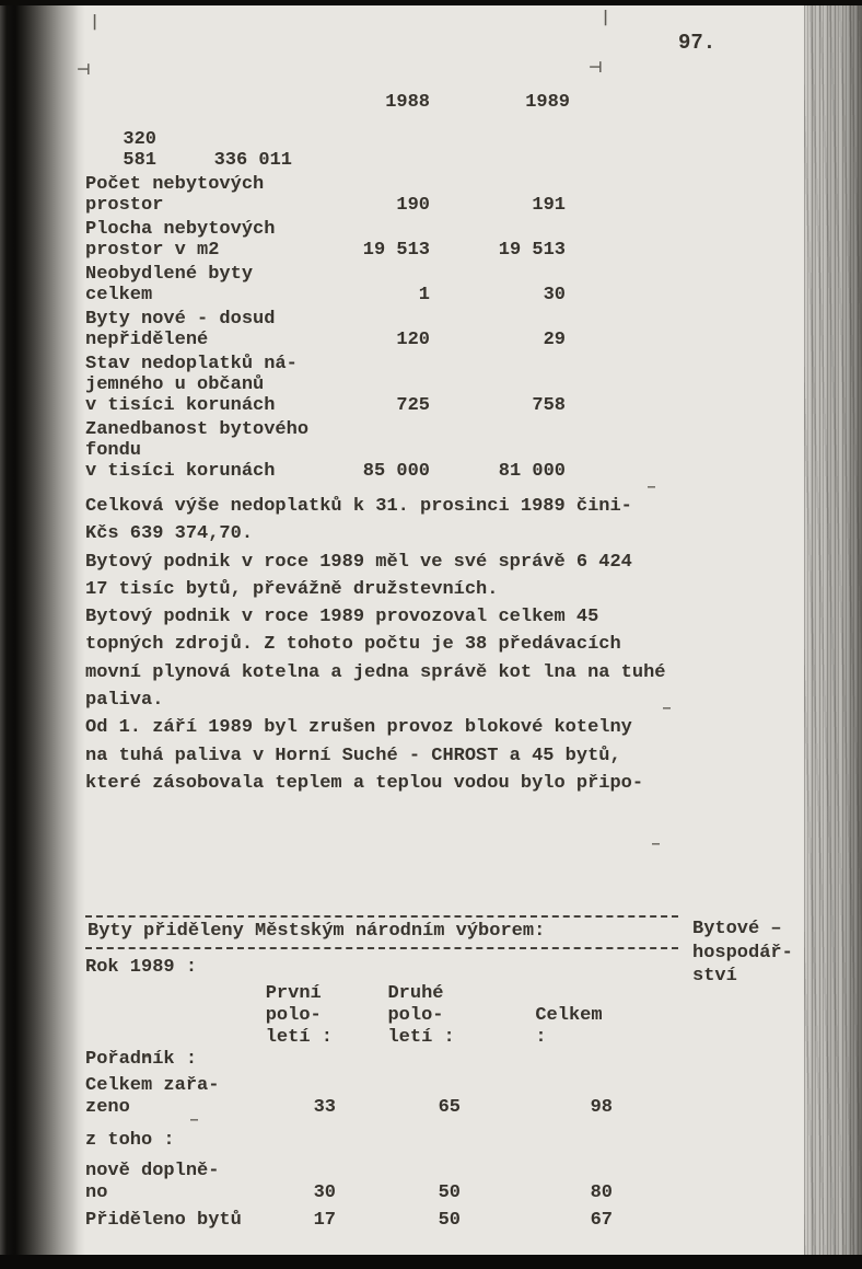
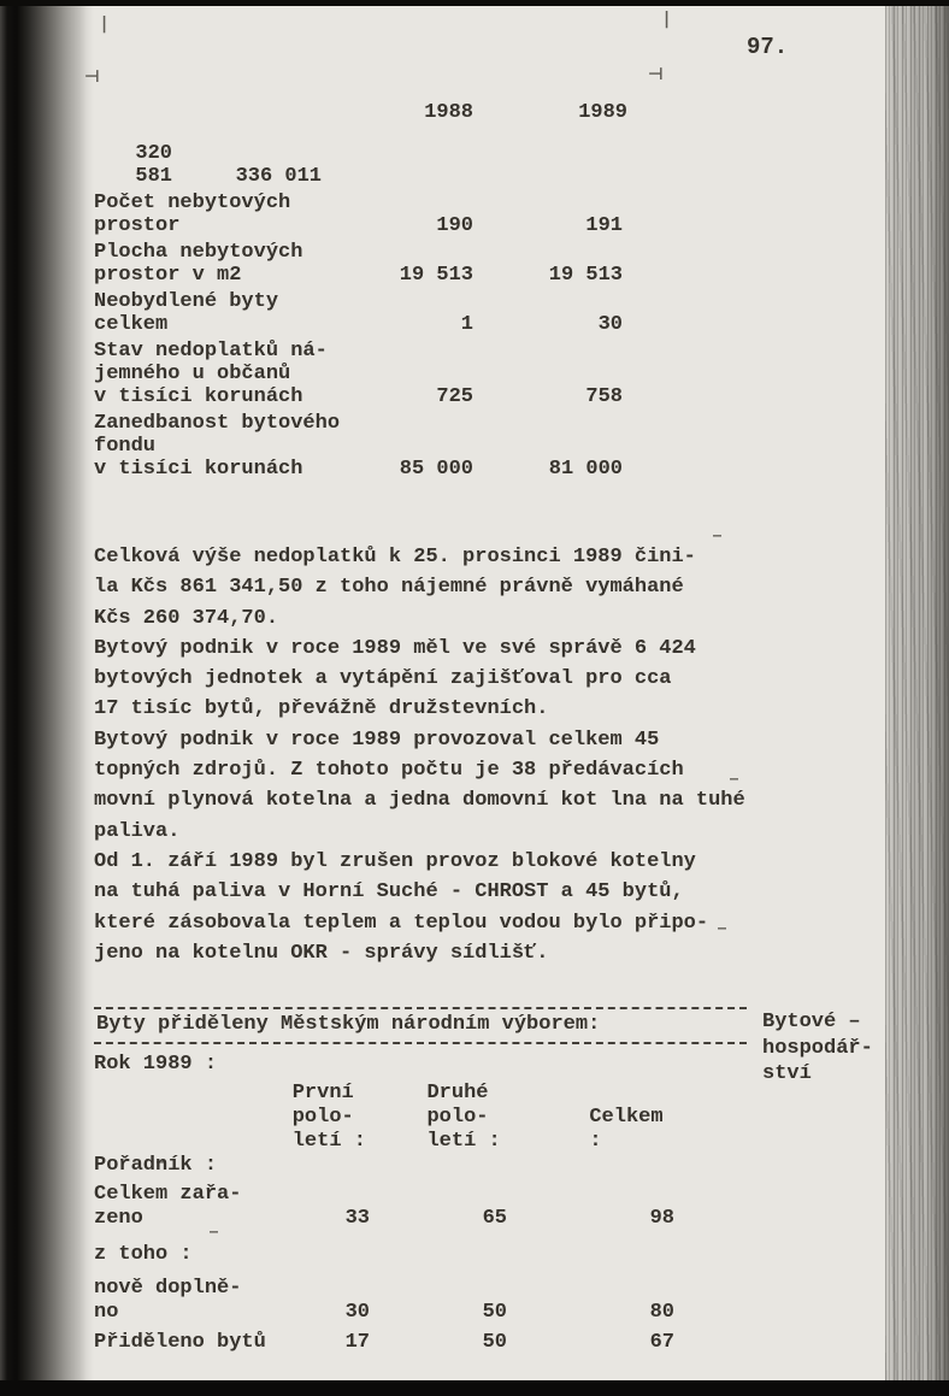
  97.
  1988
  1989
  320 581
  336 011
  Počet nebytových
  prostor
  190
  191
  Plocha nebytových
  prostor v m2
  19 513
  19 513
  Neobydlené byty
  celkem
  1
  30
- Byty nové - dosud
- nepřidělené
- 120
- 29
  Stav nedoplatků ná-
  jemného u občanů
  v tisíci korunách
  725
  758
  Zanedbanost bytového
  fondu
  v tisíci korunách
  85 000
  81 000
- Celková výše nedoplatků k 31. prosinci 1989 čini-
+ Celková výše nedoplatků k 25. prosinci 1989 čini-
+ la Kčs 861 341,50 z toho nájemné právně vymáhané
- Kčs 639 374,70.
+ Kčs 260 374,70.
  Bytový podnik v roce 1989 měl ve své správě 6 424
+ bytových jednotek a vytápění zajišťoval pro cca
  17 tisíc bytů, převážně družstevních.
  Bytový podnik v roce 1989 provozoval celkem 45
  topných zdrojů. Z tohoto počtu je 38 předávacích
- movní plynová kotelna a jedna správě kot lna na tuhé
+ movní plynová kotelna a jedna domovní kot lna na tuhé
  paliva.
  Od 1. září 1989 byl zrušen provoz blokové kotelny
  na tuhá paliva v Horní Suché - CHROST a 45 bytů,
  které zásobovala teplem a teplou vodou bylo připo-
+ jeno na kotelnu OKR - správy sídlišť.
  Byty přiděleny Městským národním výborem:
  Bytové –
  hospodář-
  ství
  Rok 1989 :
  První
  polo-
  letí :
  Druhé
  polo-
  letí :
  Celkem :
  Pořadník :
  Celkem zařa-
  zeno
  33
  65
  98
  z toho :
  nově doplně-
  no
  30
  50
  80
  Přiděleno bytů
  17
  50
  67
  |
  |
  ⊣
  ⊣
  _
  _
  _
  _
  _
